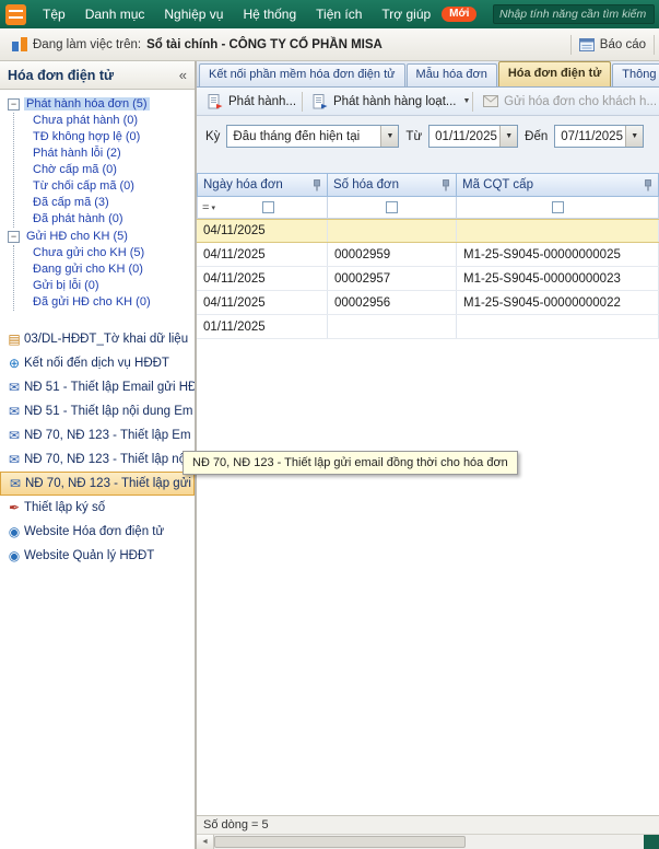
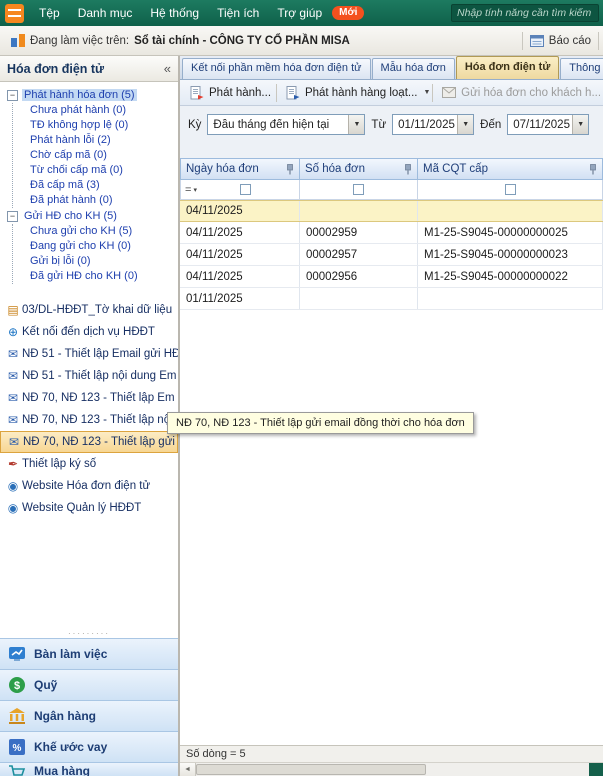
  Tệp
  Danh mục
- Nghiệp vụ
  Hệ thống
  Tiện ích
  Trợ giúp
  Mới
  Nhập tính năng cần tìm kiếm
  Đang làm việc trên:
  Sổ tài chính - CÔNG TY CỔ PHẦN MISA
  Báo cáo
  Hóa đơn điện tử
  «
  −
  Phát hành hóa đơn (5)
  Chưa phát hành (0)
  TĐ không hợp lệ (0)
  Phát hành lỗi (2)
  Chờ cấp mã (0)
  Từ chối cấp mã (0)
  Đã cấp mã (3)
  Đã phát hành (0)
  −
  Gửi HĐ cho KH (5)
  Chưa gửi cho KH (5)
  Đang gửi cho KH (0)
  Gửi bị lỗi (0)
  Đã gửi HĐ cho KH (0)
  ▤
  03/DL-HĐĐT_Tờ khai dữ liệu
  ⊕
  Kết nối đến dịch vụ HĐĐT
  ✉
  NĐ 51 - Thiết lập Email gửi HĐ
  ✉
  NĐ 51 - Thiết lập nội dung Em
  ✉
  NĐ 70, NĐ 123 - Thiết lập Em
  ✉
  NĐ 70, NĐ 123 - Thiết lập n
  ✉
  NĐ 70, NĐ 123 - Thiết lập gửi
  ✒
  Thiết lập ký số
  ◉
  Website Hóa đơn điện tử
  ◉
  Website Quản lý HĐĐT
+ ·········
+ Bàn làm việc
+ $
+ Quỹ
+ Ngân hàng
+ %
+ Khế ước vay
+ Mua hàng
  Kết nối phần mềm hóa đơn điện tử
  Mẫu hóa đơn
  Hóa đơn điện tử
  Thông
  Phát hành...
  Phát hành hàng loạt...
  Gửi hóa đơn cho khách h...
  Kỳ
  Đầu tháng đến hiện tại
  Từ
  01/11/2025
  Đến
  07/11/2025
  Ngày hóa đơn
  Số hóa đơn
  Mã CQT cấp
  =
  04/11/2025
  04/11/2025
  00002959
  M1-25-S9045-00000000025
  04/11/2025
  00002957
  M1-25-S9045-00000000023
  04/11/2025
  00002956
  M1-25-S9045-00000000022
  01/11/2025
  Số dòng = 5
  NĐ 70, NĐ 123 - Thiết lập gửi email đồng thời cho hóa đơn
